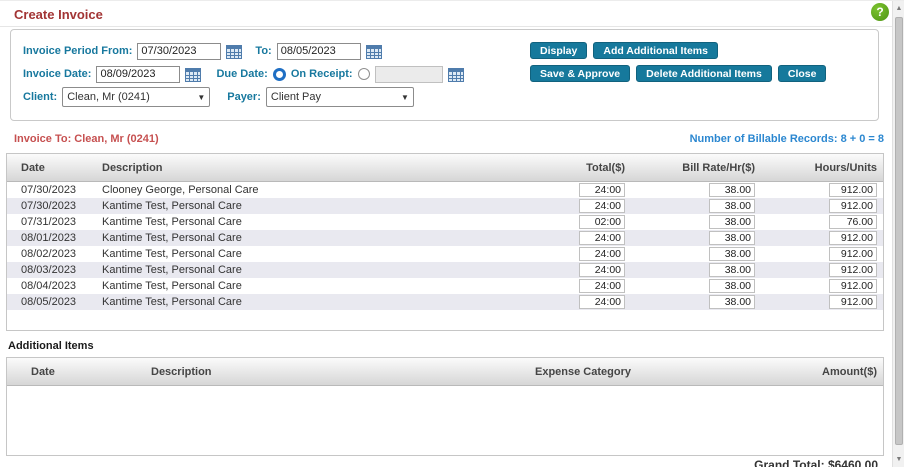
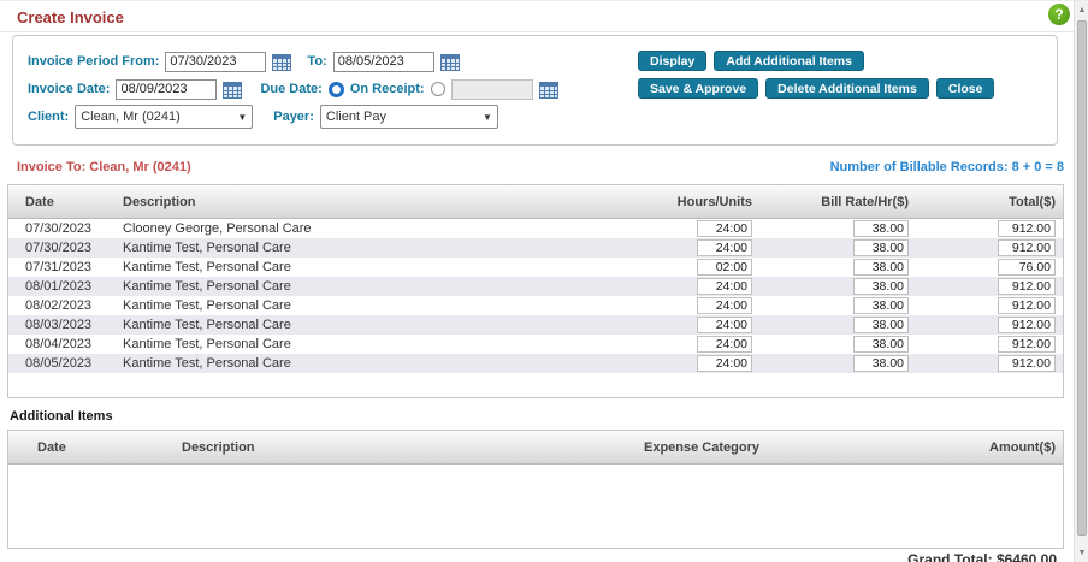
  Create Invoice
  ?
  Invoice Period From:
  07/30/2023
  To:
  08/05/2023
  Invoice Date:
  08/09/2023
  Due Date:
  On Receipt:
  Client:
  Clean, Mr (0241)
  ▼
  Payer:
  Client Pay
  ▼
  Display
  Add Additional Items
  Save & Approve
  Delete Additional Items
  Close
  Invoice To: Clean, Mr (0241)
  Number of Billable Records: 8 + 0 = 8
  Date
  Description
- Total($)
+ Hours/Units
  Bill Rate/Hr($)
- Hours/Units
+ Total($)
  07/30/2023
  Clooney George, Personal Care
  24:00
  38.00
  912.00
  07/30/2023
  Kantime Test, Personal Care
  24:00
  38.00
  912.00
  07/31/2023
  Kantime Test, Personal Care
  02:00
  38.00
  76.00
  08/01/2023
  Kantime Test, Personal Care
  24:00
  38.00
  912.00
  08/02/2023
  Kantime Test, Personal Care
  24:00
  38.00
  912.00
  08/03/2023
  Kantime Test, Personal Care
  24:00
  38.00
  912.00
  08/04/2023
  Kantime Test, Personal Care
  24:00
  38.00
  912.00
  08/05/2023
  Kantime Test, Personal Care
  24:00
  38.00
  912.00
  Additional Items
  Date
  Description
  Expense Category
  Amount($)
  Grand Total: $6460.00
